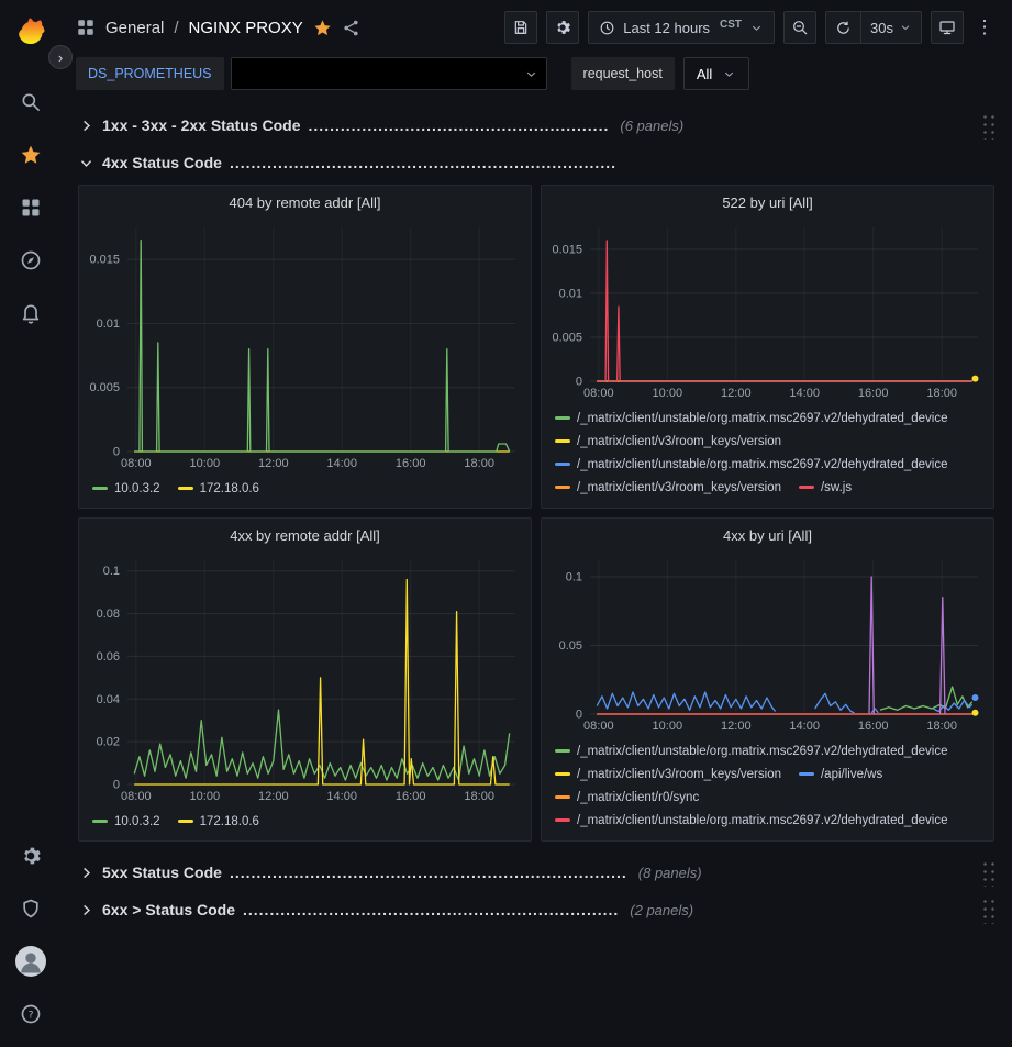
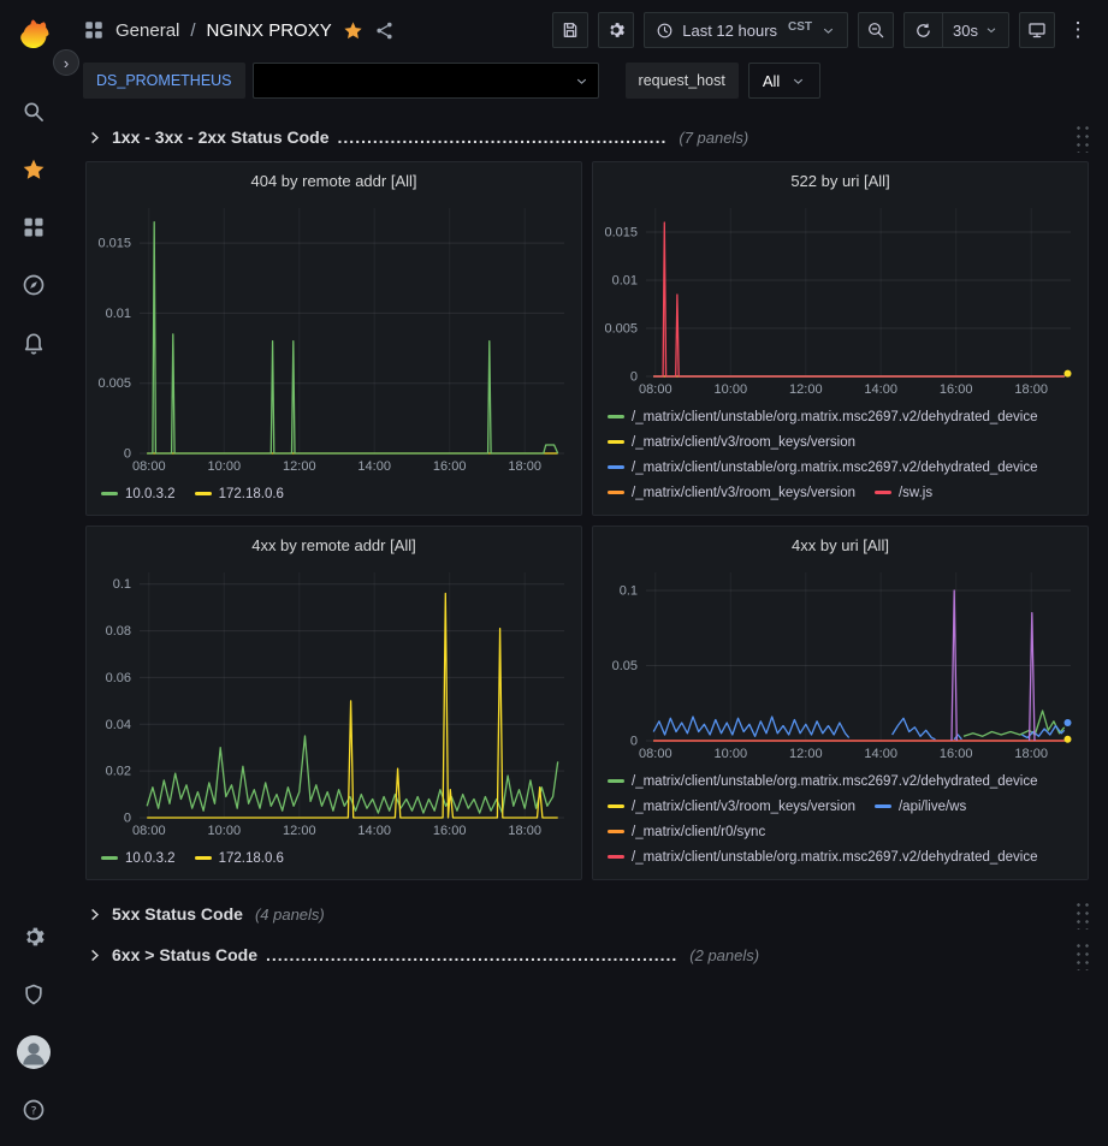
  ›
  ?
  General
  /
  NGINX PROXY
  Last 12 hours
  CST
  30s
  ⋮
  DS_PROMETHEUS
  request_host
  All
  1xx - 3xx - 2xx Status Code
  ........................................................
- (6 panels)
+ (7 panels)
- 4xx Status Code
- ........................................................................
  404 by remote addr [All]
  0
  0.005
  0.01
  0.015
  08:00
  10:00
  12:00
  14:00
  16:00
  18:00
  10.0.3.2
  172.18.0.6
  522 by uri [All]
  0
  0.005
  0.01
  0.015
  08:00
  10:00
  12:00
  14:00
  16:00
  18:00
  /_matrix/client/unstable/org.matrix.msc2697.v2/dehydrated_device
  /_matrix/client/v3/room_keys/version
  /_matrix/client/unstable/org.matrix.msc2697.v2/dehydrated_device
  /_matrix/client/v3/room_keys/version
  /sw.js
  4xx by remote addr [All]
  0
  0.02
  0.04
  0.06
  0.08
  0.1
  08:00
  10:00
  12:00
  14:00
  16:00
  18:00
  10.0.3.2
  172.18.0.6
  4xx by uri [All]
  0
  0.05
  0.1
  08:00
  10:00
  12:00
  14:00
  16:00
  18:00
  /_matrix/client/unstable/org.matrix.msc2697.v2/dehydrated_device
  /_matrix/client/v3/room_keys/version
  /api/live/ws
  /_matrix/client/r0/sync
  /_matrix/client/unstable/org.matrix.msc2697.v2/dehydrated_device
  5xx Status Code
- ..........................................................................
- (8 panels)
+ (4 panels)
  6xx > Status Code
  ......................................................................
  (2 panels)
